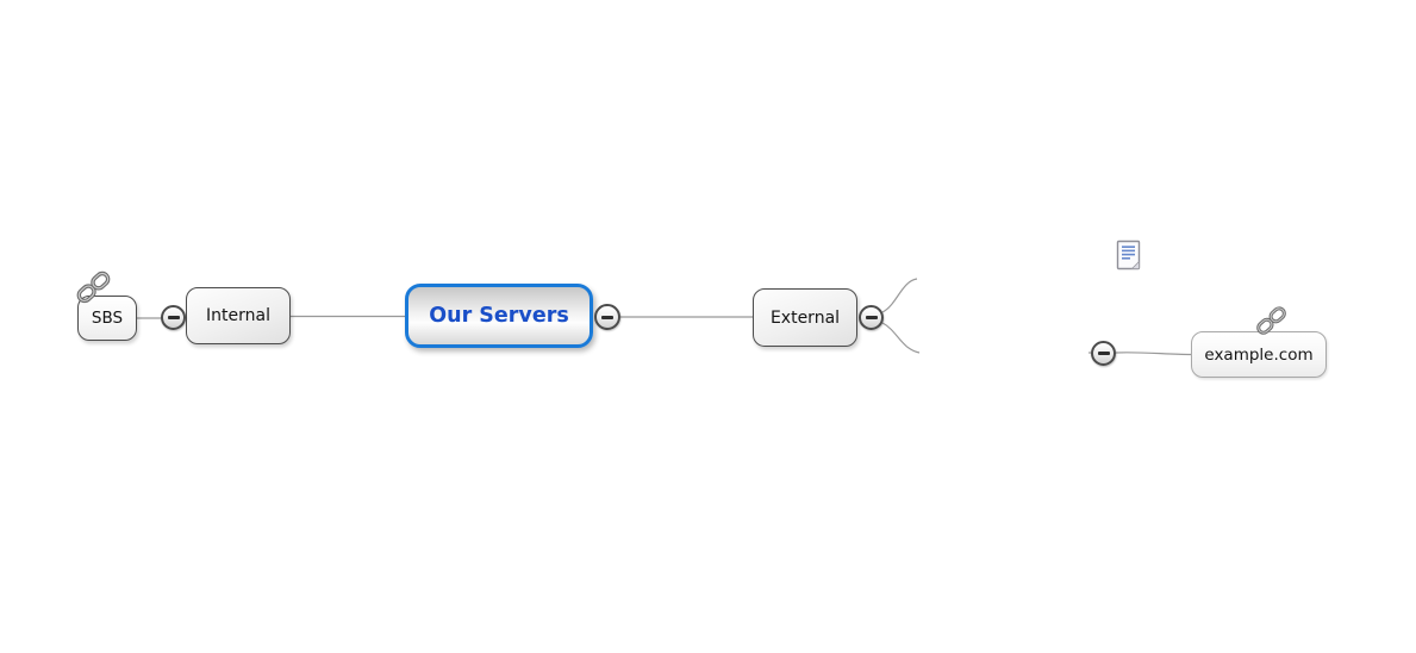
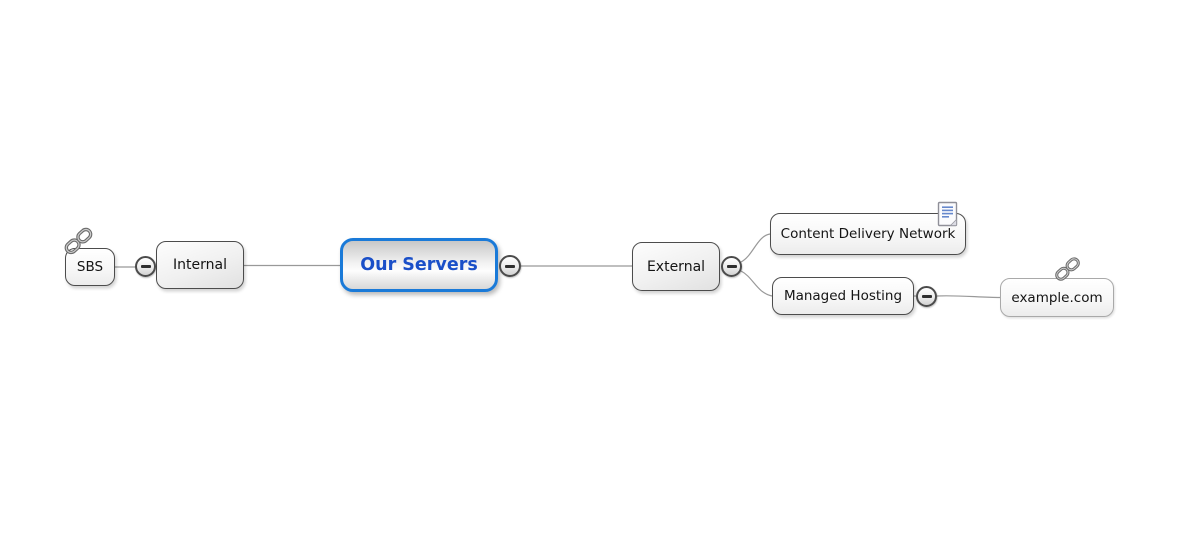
  SBS
  Internal
  Our Servers
  External
+ Content Delivery Network
+ Managed Hosting
  example.com
